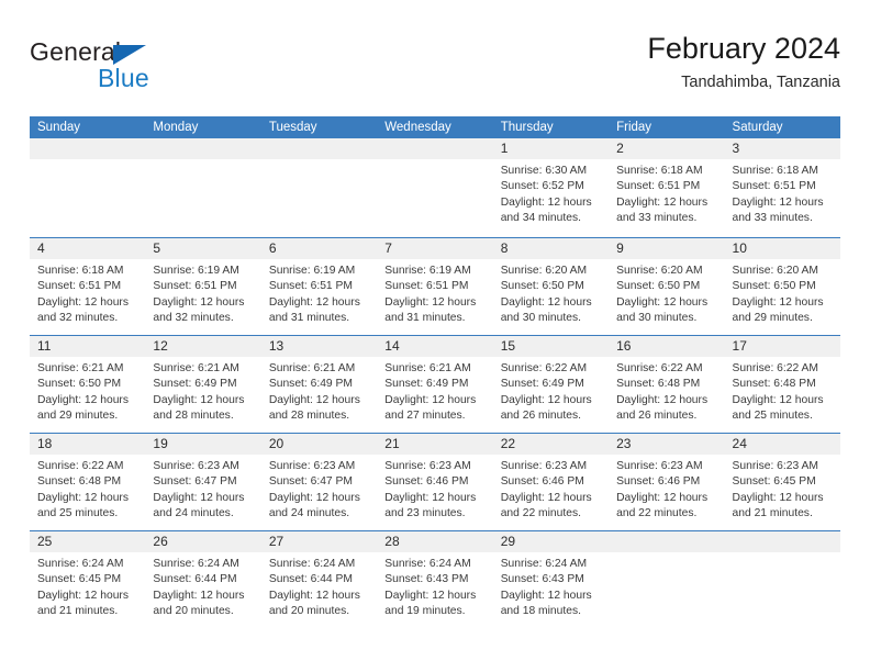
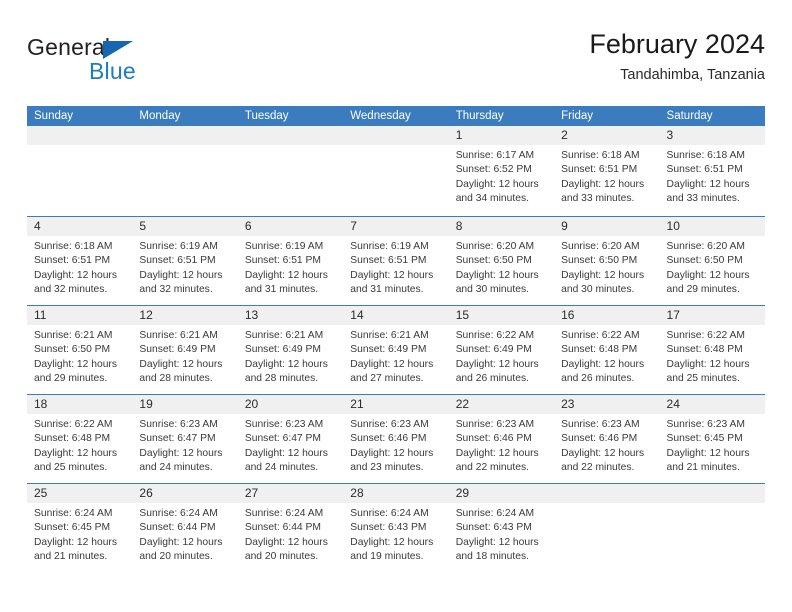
  General
  Blue
  February 2024
  Tandahimba, Tanzania
  Sunday
  Monday
  Tuesday
  Wednesday
  Thursday
  Friday
  Saturday
  1
- Sunrise: 6:30 AM
+ Sunrise: 6:17 AM
  Sunset: 6:52 PM
  Daylight: 12 hours
  and 34 minutes.
  2
  Sunrise: 6:18 AM
  Sunset: 6:51 PM
  Daylight: 12 hours
  and 33 minutes.
  3
  Sunrise: 6:18 AM
  Sunset: 6:51 PM
  Daylight: 12 hours
  and 33 minutes.
  4
  Sunrise: 6:18 AM
  Sunset: 6:51 PM
  Daylight: 12 hours
  and 32 minutes.
  5
  Sunrise: 6:19 AM
  Sunset: 6:51 PM
  Daylight: 12 hours
  and 32 minutes.
  6
  Sunrise: 6:19 AM
  Sunset: 6:51 PM
  Daylight: 12 hours
  and 31 minutes.
  7
  Sunrise: 6:19 AM
  Sunset: 6:51 PM
  Daylight: 12 hours
  and 31 minutes.
  8
  Sunrise: 6:20 AM
  Sunset: 6:50 PM
  Daylight: 12 hours
  and 30 minutes.
  9
  Sunrise: 6:20 AM
  Sunset: 6:50 PM
  Daylight: 12 hours
  and 30 minutes.
  10
  Sunrise: 6:20 AM
  Sunset: 6:50 PM
  Daylight: 12 hours
  and 29 minutes.
  11
  Sunrise: 6:21 AM
  Sunset: 6:50 PM
  Daylight: 12 hours
  and 29 minutes.
  12
  Sunrise: 6:21 AM
  Sunset: 6:49 PM
  Daylight: 12 hours
  and 28 minutes.
  13
  Sunrise: 6:21 AM
  Sunset: 6:49 PM
  Daylight: 12 hours
  and 28 minutes.
  14
  Sunrise: 6:21 AM
  Sunset: 6:49 PM
  Daylight: 12 hours
  and 27 minutes.
  15
  Sunrise: 6:22 AM
  Sunset: 6:49 PM
  Daylight: 12 hours
  and 26 minutes.
  16
  Sunrise: 6:22 AM
  Sunset: 6:48 PM
  Daylight: 12 hours
  and 26 minutes.
  17
  Sunrise: 6:22 AM
  Sunset: 6:48 PM
  Daylight: 12 hours
  and 25 minutes.
  18
  Sunrise: 6:22 AM
  Sunset: 6:48 PM
  Daylight: 12 hours
  and 25 minutes.
  19
  Sunrise: 6:23 AM
  Sunset: 6:47 PM
  Daylight: 12 hours
  and 24 minutes.
  20
  Sunrise: 6:23 AM
  Sunset: 6:47 PM
  Daylight: 12 hours
  and 24 minutes.
  21
  Sunrise: 6:23 AM
  Sunset: 6:46 PM
  Daylight: 12 hours
  and 23 minutes.
  22
  Sunrise: 6:23 AM
  Sunset: 6:46 PM
  Daylight: 12 hours
  and 22 minutes.
  23
  Sunrise: 6:23 AM
  Sunset: 6:46 PM
  Daylight: 12 hours
  and 22 minutes.
  24
  Sunrise: 6:23 AM
  Sunset: 6:45 PM
  Daylight: 12 hours
  and 21 minutes.
  25
  Sunrise: 6:24 AM
  Sunset: 6:45 PM
  Daylight: 12 hours
  and 21 minutes.
  26
  Sunrise: 6:24 AM
  Sunset: 6:44 PM
  Daylight: 12 hours
  and 20 minutes.
  27
  Sunrise: 6:24 AM
  Sunset: 6:44 PM
  Daylight: 12 hours
  and 20 minutes.
  28
  Sunrise: 6:24 AM
  Sunset: 6:43 PM
  Daylight: 12 hours
  and 19 minutes.
  29
  Sunrise: 6:24 AM
  Sunset: 6:43 PM
  Daylight: 12 hours
  and 18 minutes.
